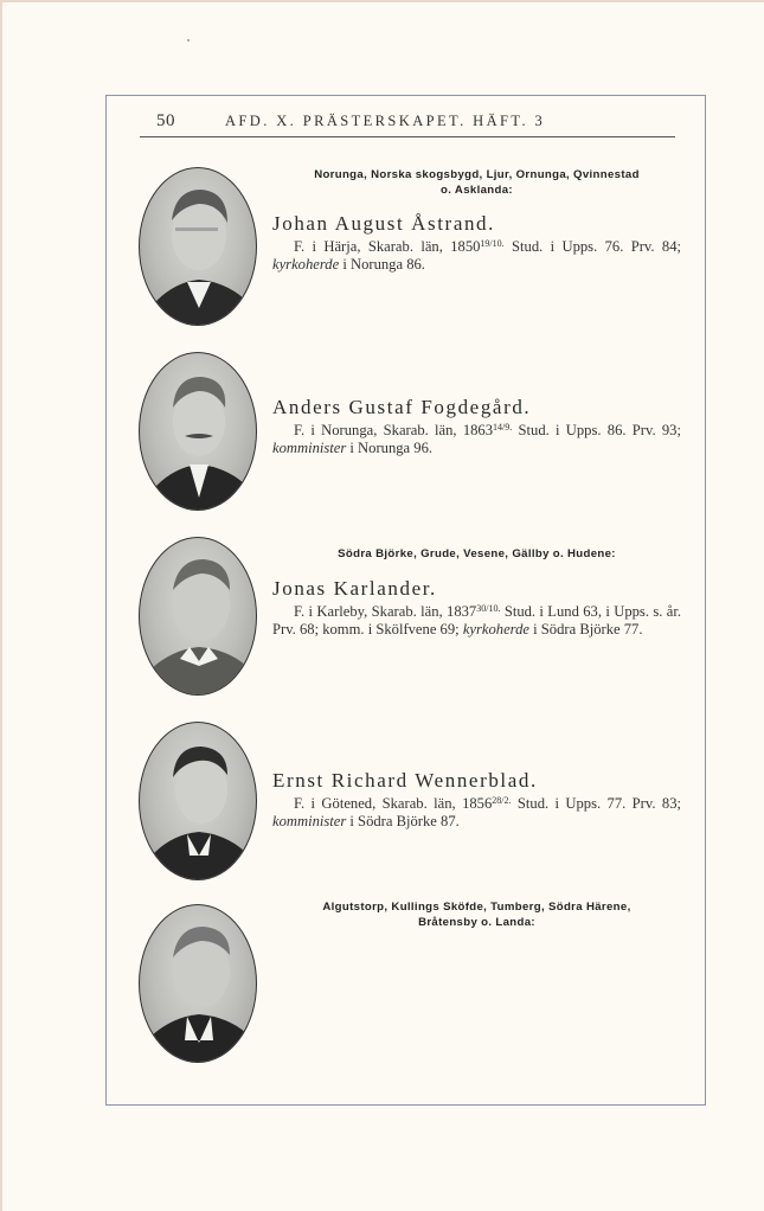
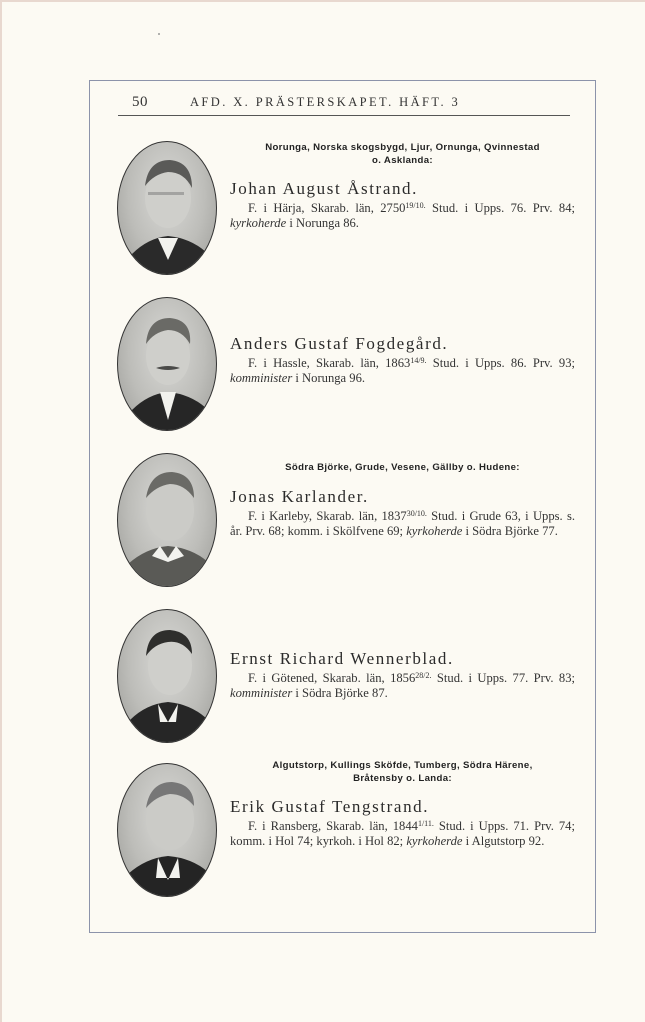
  50
  AFD. X. PRÄSTERSKAPET. HÄFT. 3
  Norunga, Norska skogsbygd, Ljur, Ornunga, Qvinnestad
  o. Asklanda:
  Johan August Åstrand.
- F. i Härja, Skarab. län, 185019/10. Stud. i Upps. 76. Prv. 84; kyrkoherde i Norunga 86.
+ F. i Härja, Skarab. län, 275019/10. Stud. i Upps. 76. Prv. 84; kyrkoherde i Norunga 86.
  Anders Gustaf Fogdegård.
- F. i Norunga, Skarab. län, 186314/9. Stud. i Upps. 86. Prv. 93; komminister i Norunga 96.
+ F. i Hassle, Skarab. län, 186314/9. Stud. i Upps. 86. Prv. 93; komminister i Norunga 96.
  Södra Björke, Grude, Vesene, Gällby o. Hudene:
  Jonas Karlander.
- F. i Karleby, Skarab. län, 183730/10. Stud. i Lund 63, i Upps. s. år. Prv. 68; komm. i Skölfvene 69; kyrkoherde i Södra Björke 77.
+ F. i Karleby, Skarab. län, 183730/10. Stud. i Grude 63, i Upps. s. år. Prv. 68; komm. i Skölfvene 69; kyrkoherde i Södra Björke 77.
  Ernst Richard Wennerblad.
  F. i Götened, Skarab. län, 185628/2. Stud. i Upps. 77. Prv. 83; komminister i Södra Björke 87.
  Algutstorp, Kullings Sköfde, Tumberg, Södra Härene,
  Bråtensby o. Landa:
+ Erik Gustaf Tengstrand.
+ F. i Ransberg, Skarab. län, 18441/11. Stud. i Upps. 71. Prv. 74; komm. i Hol 74; kyrkoh. i Hol 82; kyrkoherde i Algutstorp 92.
